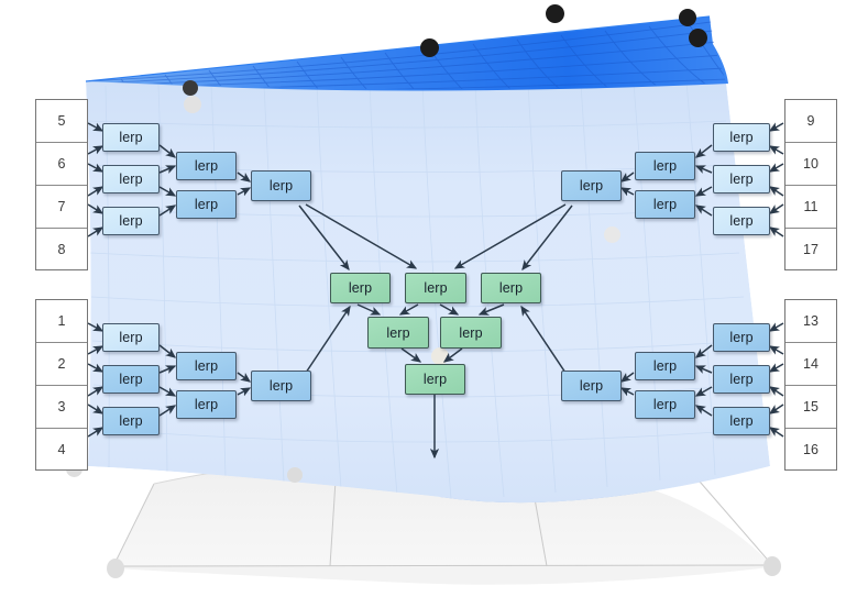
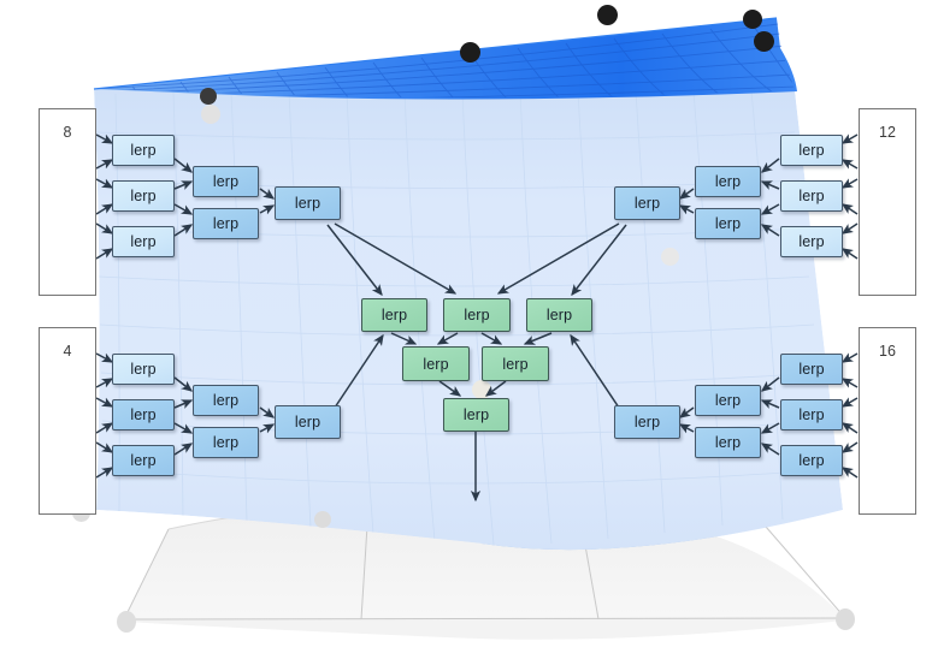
- 5
- 6
- 7
  8
- 1
- 2
- 3
  4
- 9
- 10
- 11
- 17
+ 12
- 13
- 14
- 15
  16
  lerp
  lerp
  lerp
  lerp
  lerp
  lerp
  lerp
  lerp
  lerp
  lerp
  lerp
  lerp
  lerp
  lerp
  lerp
  lerp
  lerp
  lerp
  lerp
  lerp
  lerp
  lerp
  lerp
  lerp
  lerp
  lerp
  lerp
  lerp
  lerp
  lerp
